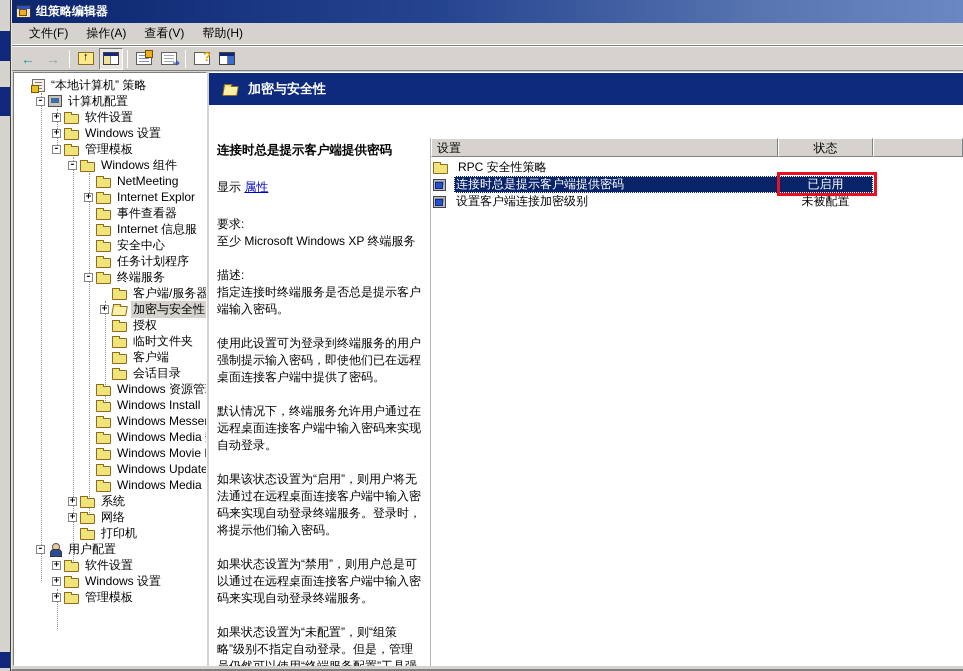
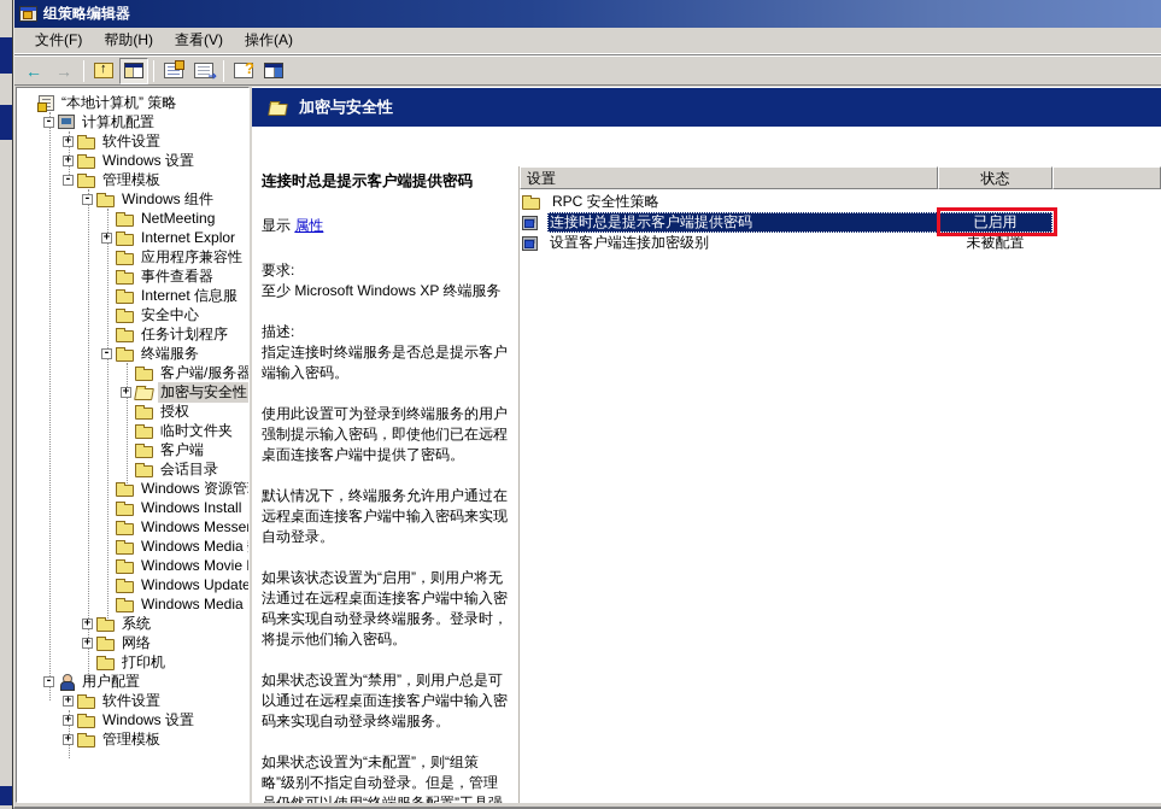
  组策略编辑器
  文件(F)
- 操作(A)
+ 帮助(H)
  查看(V)
- 帮助(H)
+ 操作(A)
  ←
  →
  “本地计算机” 策略
  -
  计算机配置
  +
  软件设置
  +
  Windows 设置
  -
  管理模板
  -
  Windows 组件
  NetMeeting
  +
  Internet Explor
+ 应用程序兼容性
  事件查看器
  Internet 信息服
  安全中心
  任务计划程序
  -
  终端服务
  客户端/服务器
  +
  加密与安全性
  授权
  临时文件夹
  客户端
  会话目录
  Windows 资源管
  Windows Install
  Windows Messe
  Windows Media
  Windows Movie
  Windows Update
  Windows Media
  +
  系统
  +
  网络
  打印机
  -
  用户配置
  +
  软件设置
  +
  Windows 设置
  +
  管理模板
  加密与安全性
  连接时总是提示客户端提供密码
  显示 属性
  要求:
  至少 Microsoft Windows XP 终端服务
  描述:
  指定连接时终端服务是否总是提示客户端输入密码。
  使用此设置可为登录到终端服务的用户强制提示输入密码，即使他们已在远程桌面连接客户端中提供了密码。
  默认情况下，终端服务允许用户通过在远程桌面连接客户端中输入密码来实现自动登录。
  如果该状态设置为“启用”，则用户将无法通过在远程桌面连接客户端中输入密码来实现自动登录终端服务。登录时，将提示他们输入密码。
  如果状态设置为“禁用”，则用户总是可以通过在远程桌面连接客户端中输入密码来实现自动登录终端服务。
  设置
  状态
  RPC 安全性策略
  连接时总是提示客户端提供密码
  已启用
  设置客户端连接加密级别
  未被配置
